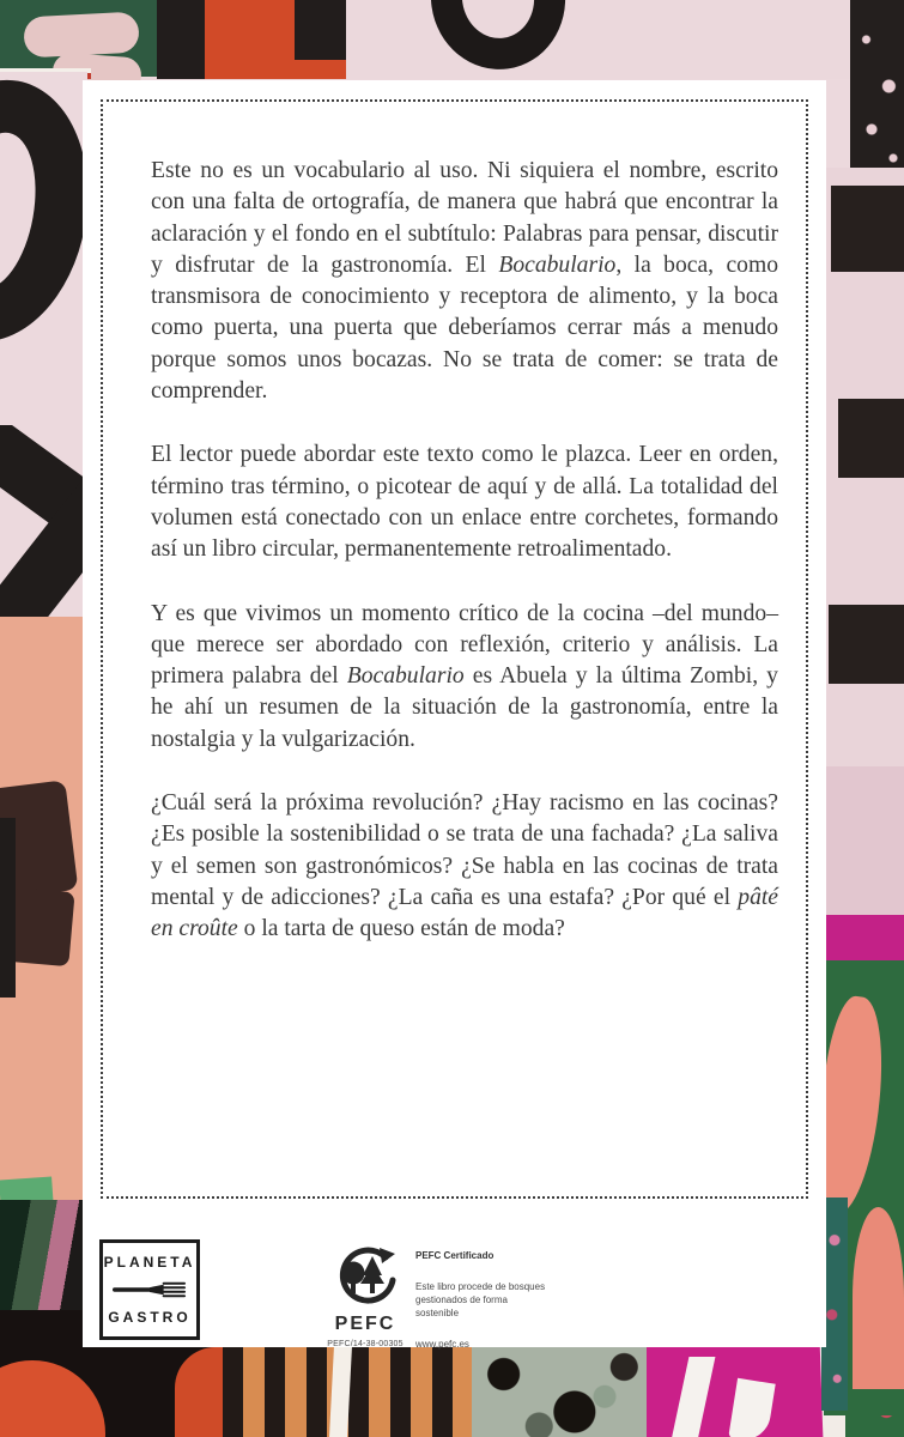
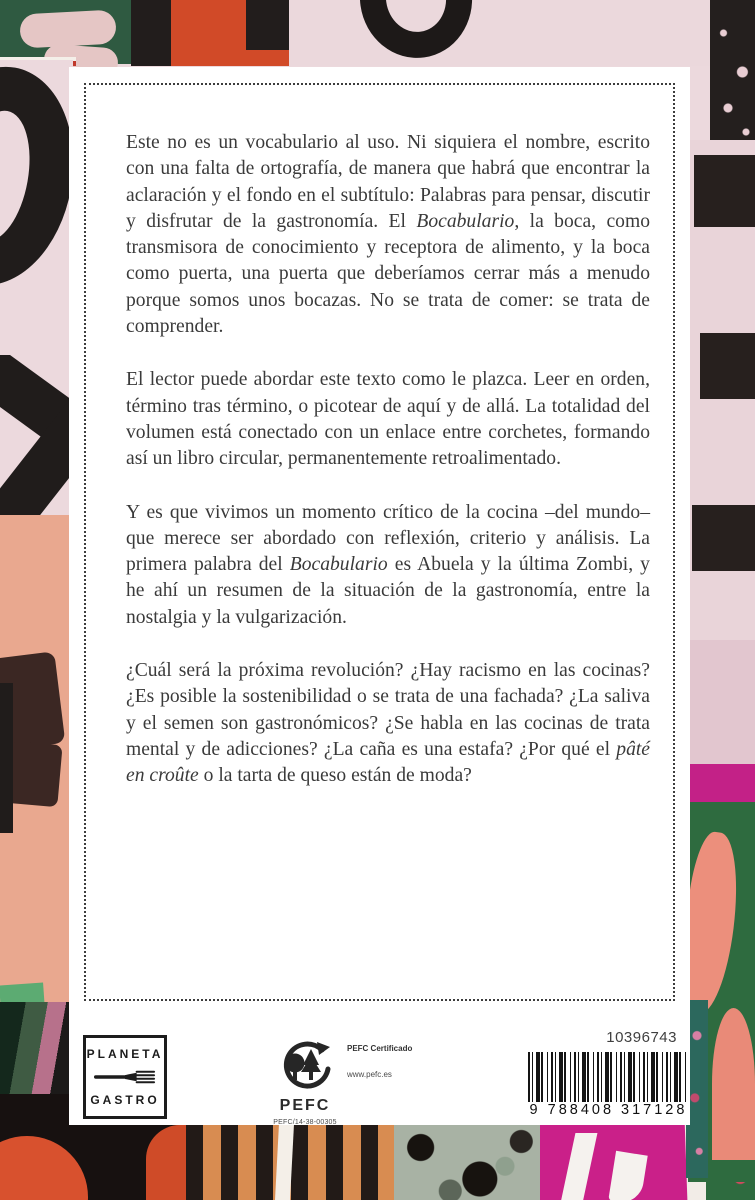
  Este no es un vocabulario al uso. Ni siquiera el nombre, escrito con una falta de ortografía, de manera que habrá que encontrar la aclaración y el fondo en el subtítulo: Palabras para pensar, discutir y disfrutar de la gastronomía. El Bocabulario, la boca, como transmisora de conocimiento y receptora de alimento, y la boca como puerta, una puerta que deberíamos cerrar más a menudo porque somos unos bocazas. No se trata de comer: se trata de comprender.
  El lector puede abordar este texto como le plazca. Leer en orden, término tras término, o picotear de aquí y de allá. La totalidad del volumen está conectado con un enlace entre corchetes, formando así un libro circular, permanentemente retroalimentado.
  Y es que vivimos un momento crítico de la cocina –del mundo– que merece ser abordado con reflexión, criterio y análisis. La primera palabra del Bocabulario es Abuela y la última Zombi, y he ahí un resumen de la situación de la gastronomía, entre la nostalgia y la vulgarización.
  ¿Cuál será la próxima revolución? ¿Hay racismo en las cocinas? ¿Es posible la sostenibilidad o se trata de una fachada? ¿La saliva y el semen son gastronómicos? ¿Se habla en las cocinas de trata mental y de adicciones? ¿La caña es una estafa? ¿Por qué el pâté en croûte o la tarta de queso están de moda?
  PLANETA
  GASTRO
  PEFC
  PEFC Certificado
- Este libro procede de bosques gestionados de forma sostenible
  www.pefc.es
+ 10396743
+ 9 788408 317128
